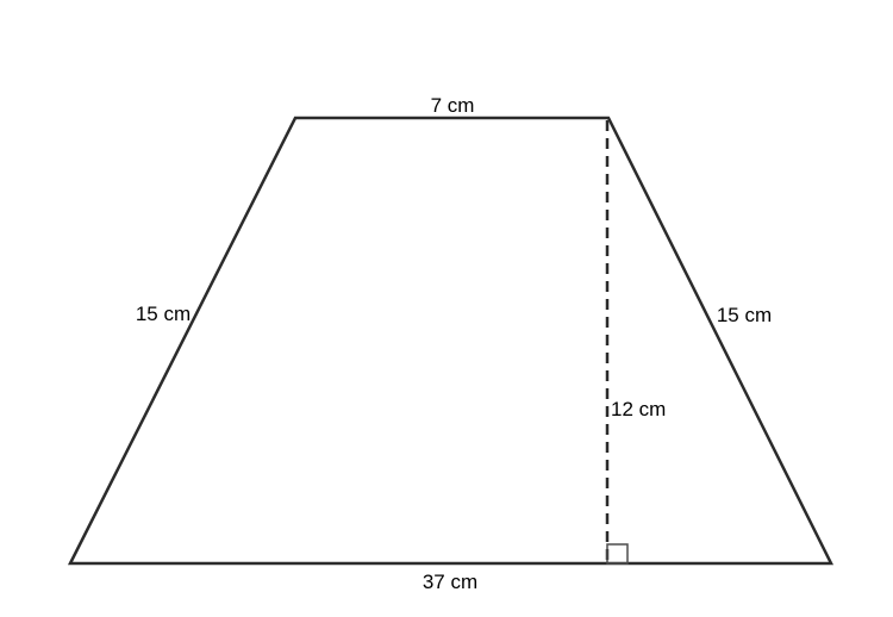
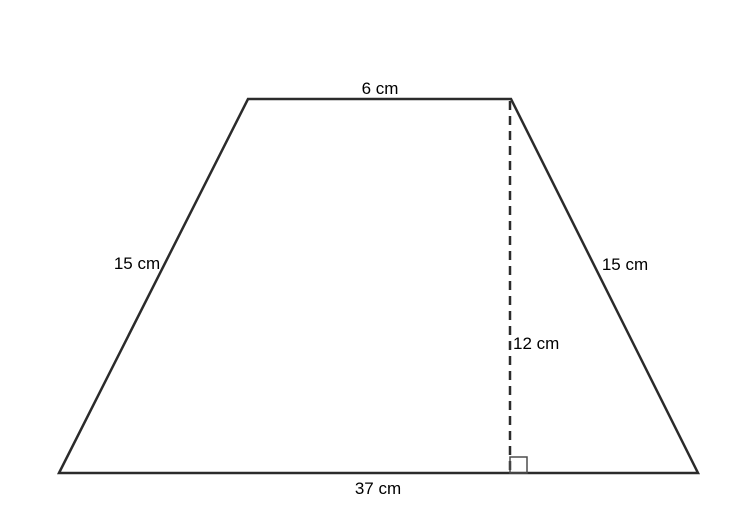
- 7 cm
+ 6 cm
  15 cm
  15 cm
  12 cm
  37 cm
